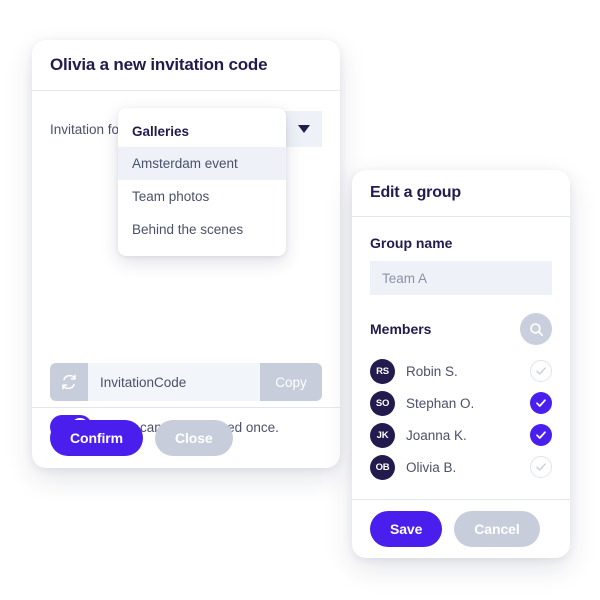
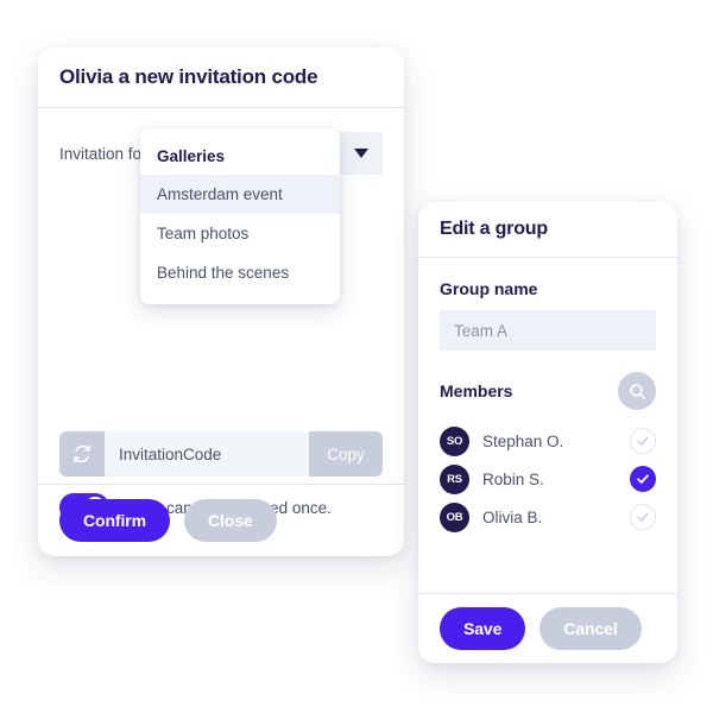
  Olivia a new invitation code
  Invitation fo
  InvitationCode
  Copy
  Confirm
  Close
  Galleries
  Amsterdam event
  Team photos
  Behind the scenes
  Edit a group
  Group name
  Team A
  Members
- RS
+ SO
- Robin S.
+ Stephan O.
- SO
+ RS
- Stephan O.
+ Robin S.
- JK
- Joanna K.
  OB
  Olivia B.
  Save
  Cancel
